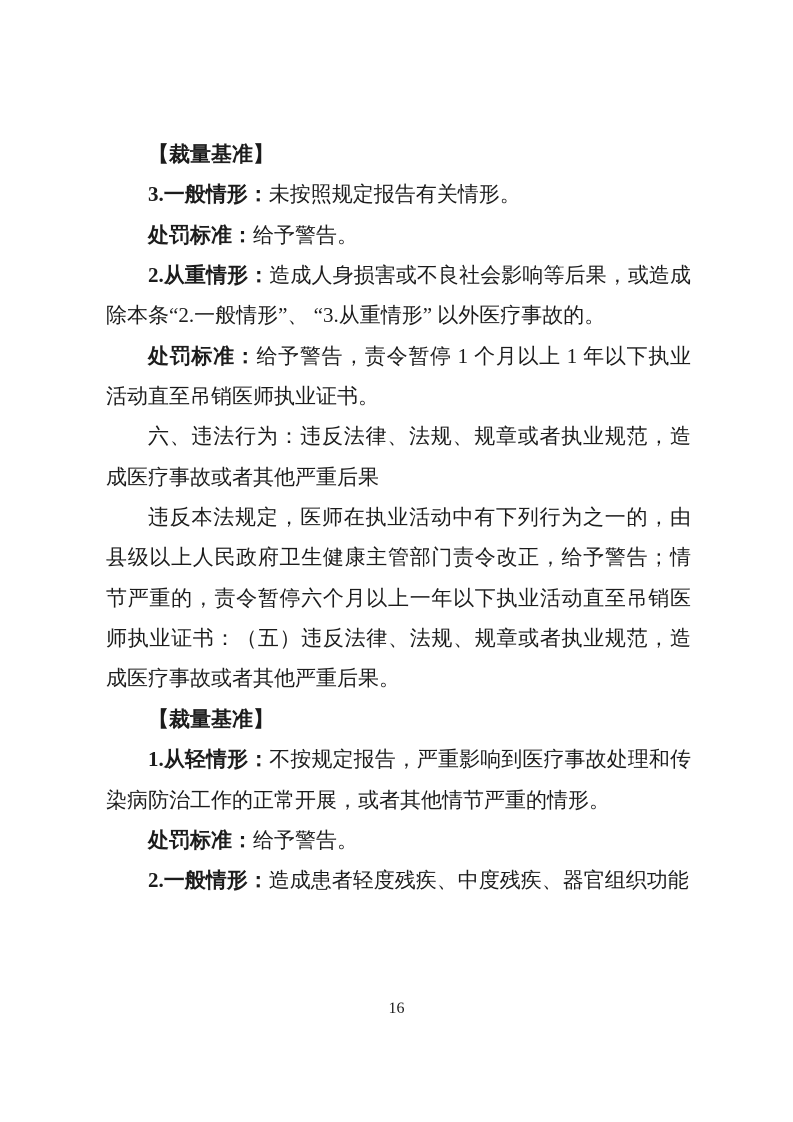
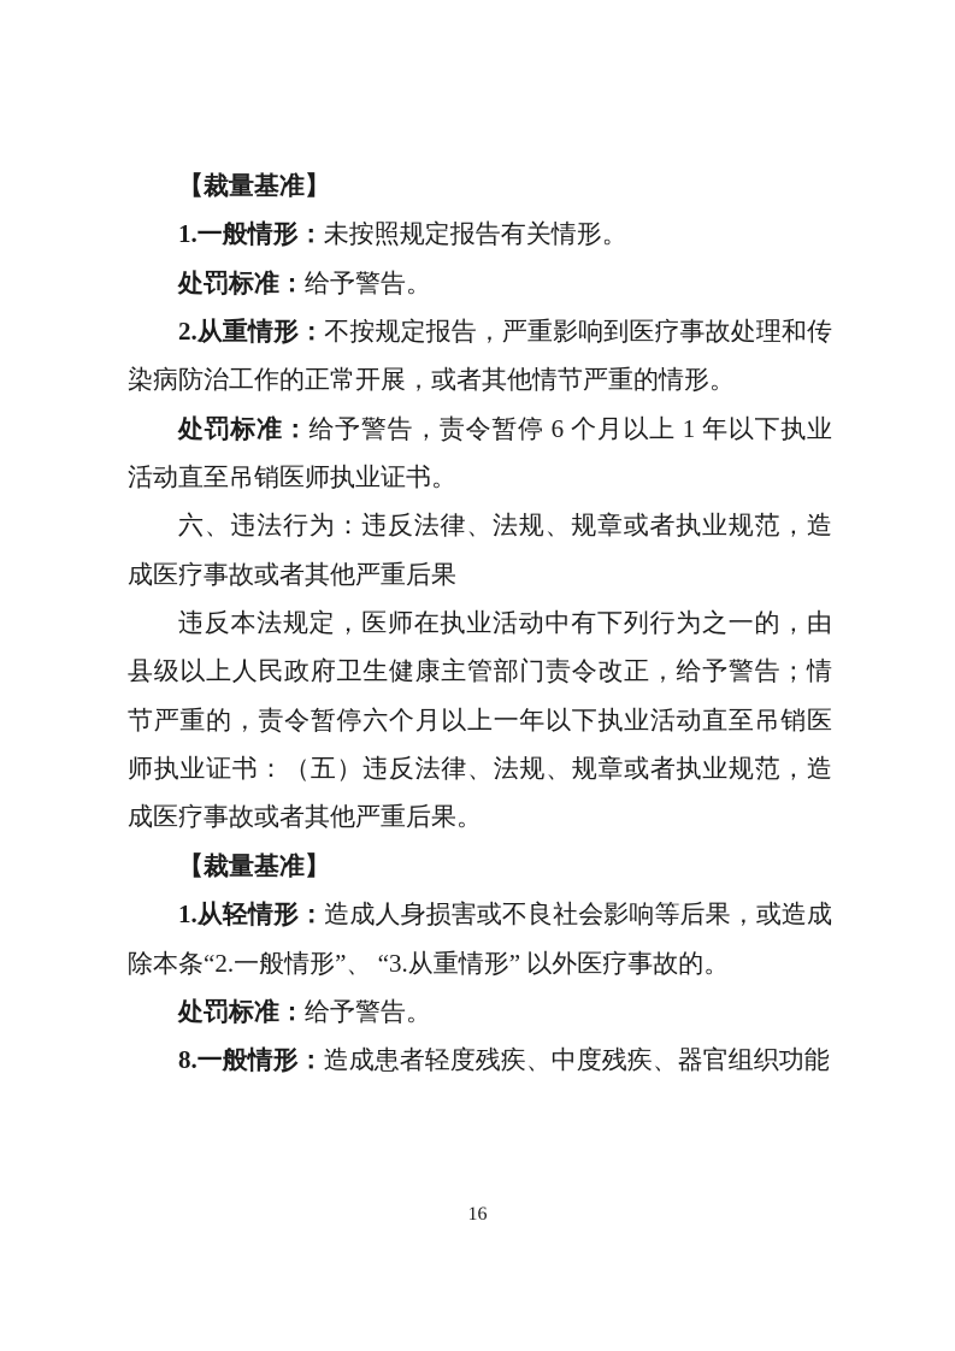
  【裁量基准】
- 3.一般情形：未按照规定报告有关情形。
+ 1.一般情形：未按照规定报告有关情形。
  处罚标准：给予警告。
- 2.从重情形：造成人身损害或不良社会影响等后果，或造成除本条“2.一般情形”、 “3.从重情形” 以外医疗事故的。
+ 2.从重情形：不按规定报告，严重影响到医疗事故处理和传染病防治工作的正常开展，或者其他情节严重的情形。
- 处罚标准：给予警告，责令暂停 1 个月以上 1 年以下执业活动直至吊销医师执业证书。
+ 处罚标准：给予警告，责令暂停 6 个月以上 1 年以下执业活动直至吊销医师执业证书。
  六、违法行为：违反法律、法规、规章或者执业规范，造成医疗事故或者其他严重后果
  违反本法规定，医师在执业活动中有下列行为之一的，由县级以上人民政府卫生健康主管部门责令改正，给予警告；情节严重的，责令暂停六个月以上一年以下执业活动直至吊销医师执业证书：（五）违反法律、法规、规章或者执业规范，造成医疗事故或者其他严重后果。
  【裁量基准】
- 1.从轻情形：不按规定报告，严重影响到医疗事故处理和传染病防治工作的正常开展，或者其他情节严重的情形。
+ 1.从轻情形：造成人身损害或不良社会影响等后果，或造成除本条“2.一般情形”、 “3.从重情形” 以外医疗事故的。
  处罚标准：给予警告。
- 2.一般情形：造成患者轻度残疾、中度残疾、器官组织功能
+ 8.一般情形：造成患者轻度残疾、中度残疾、器官组织功能
  16
